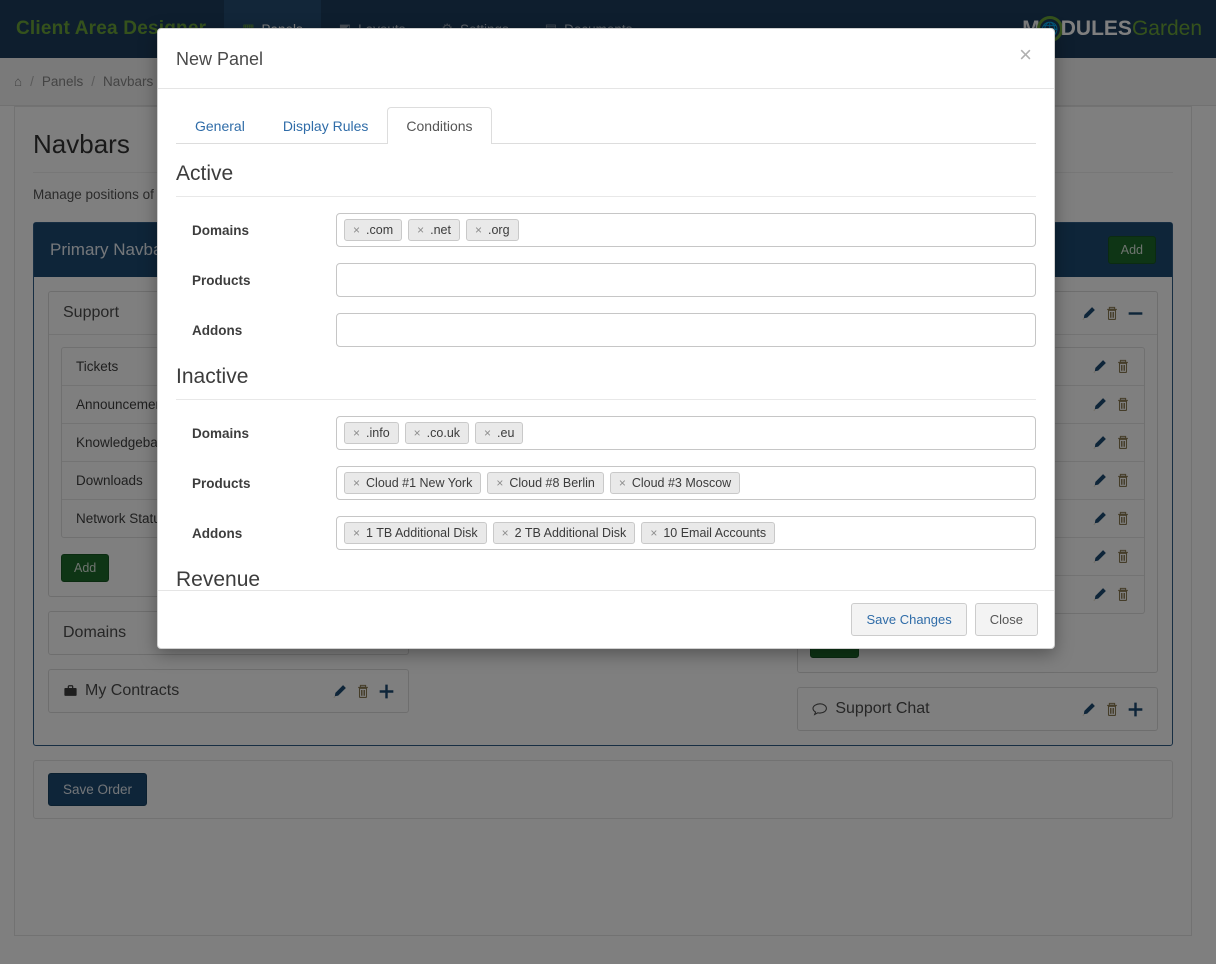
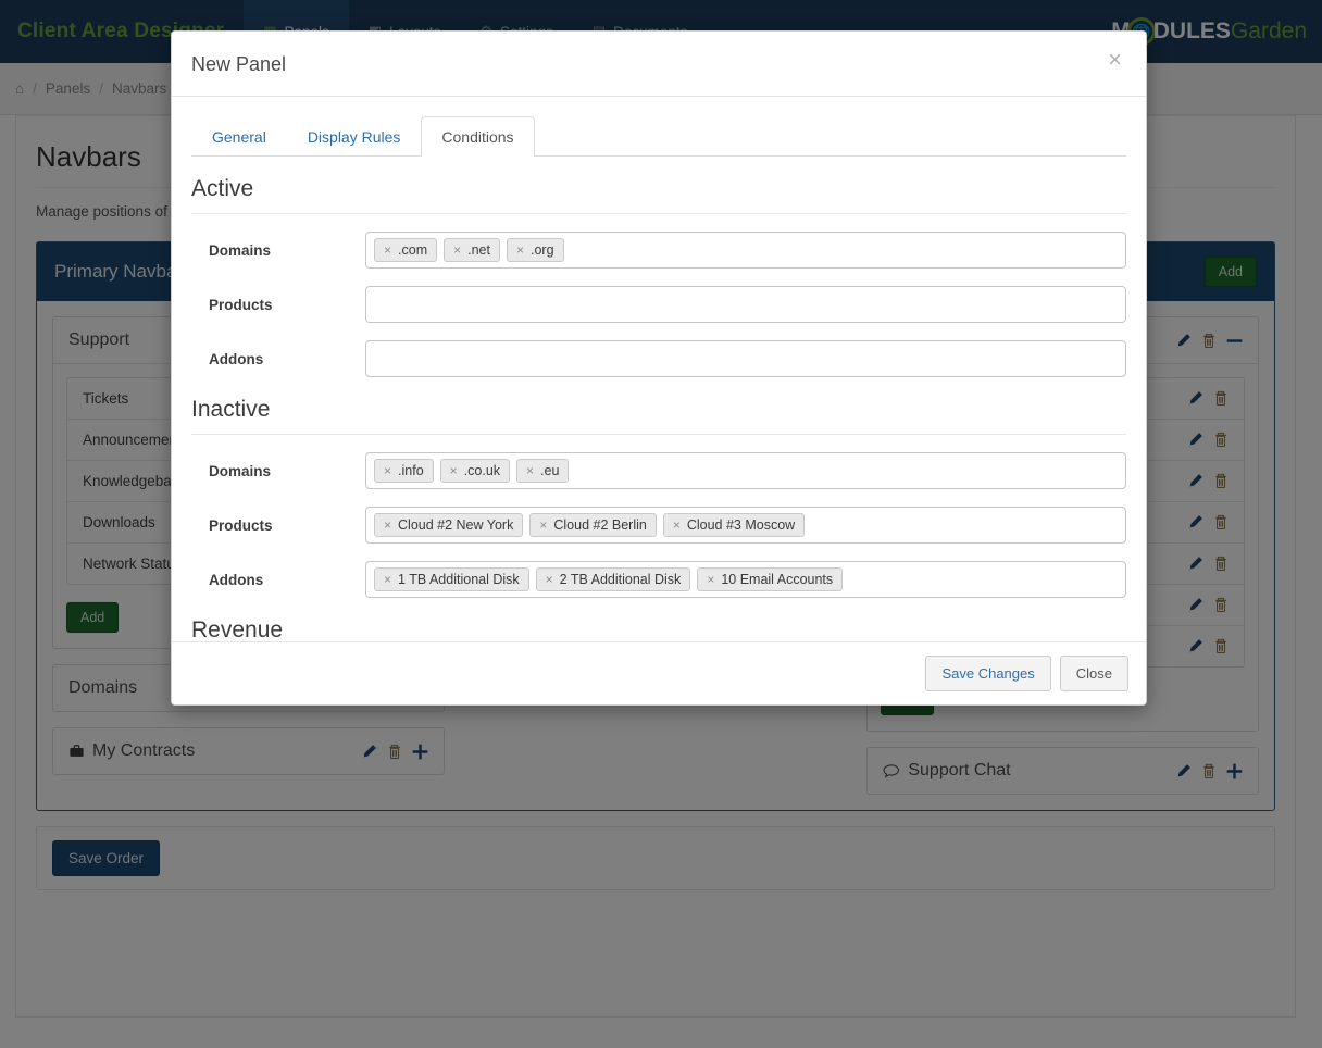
  Client Area Des
  DULES
  Garden
  ⌂
  /
  Panels
  /
  Navbars
  Navbars
  Primary Navb
  Add
  Support
  Tickets
  Announceme
  Knowledgeba
  Downloads
  Network Stat
  Add
  Domains
  My Contracts
  Support Chat
  Save Order
  New Panel
  ×
  General
  Display Rules
  Conditions
  Active
  Domains
  ×
  .com
  ×
  .net
  ×
  .org
  Products
  Addons
  Inactive
  Domains
  ×
  .info
  ×
  .co.uk
  ×
  .eu
  Products
  ×
- Cloud #1 New York
+ Cloud #2 New York
  ×
- Cloud #8 Berlin
+ Cloud #2 Berlin
  ×
  Cloud #3 Moscow
  Addons
  ×
  1 TB Additional Disk
  ×
  2 TB Additional Disk
  ×
  10 Email Accounts
  Revenue
  Save Changes
  Close
